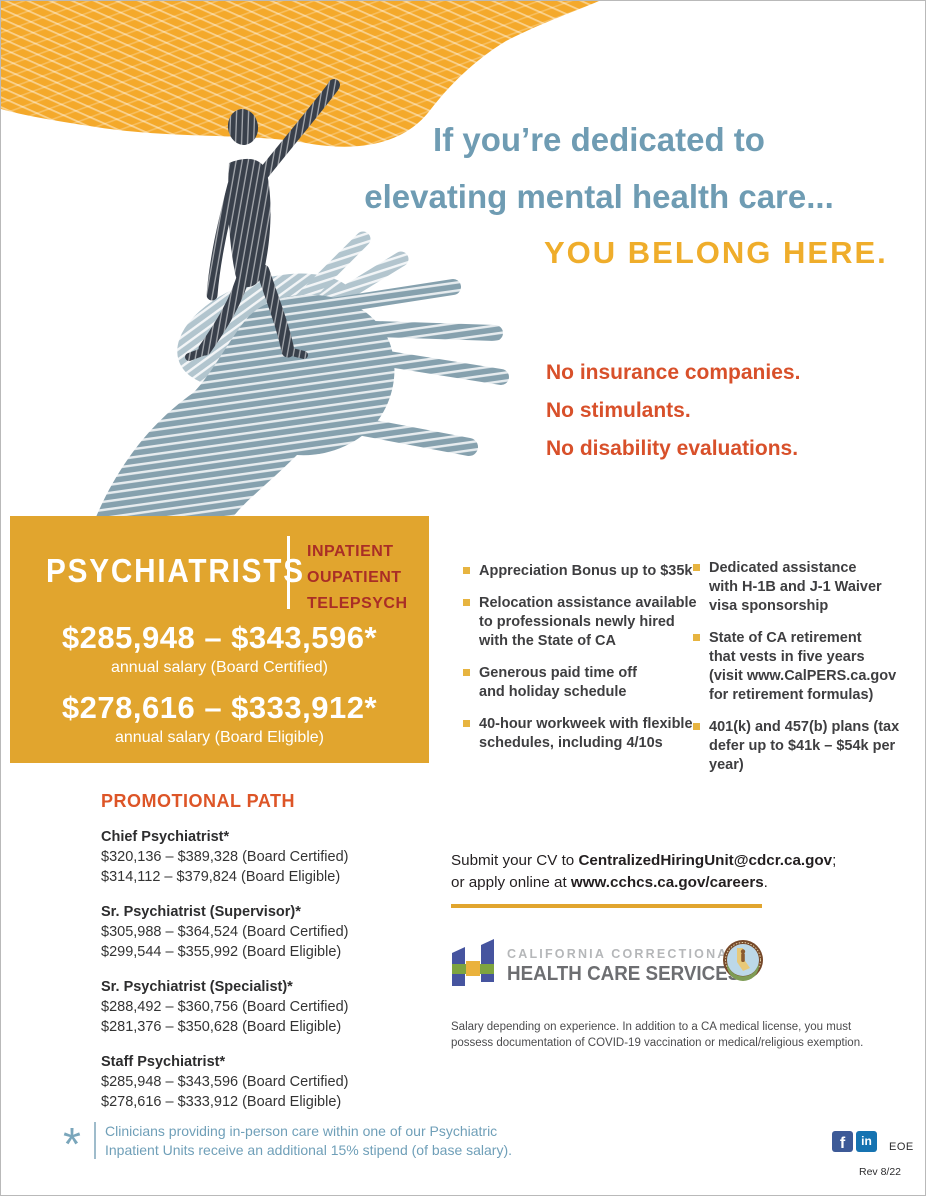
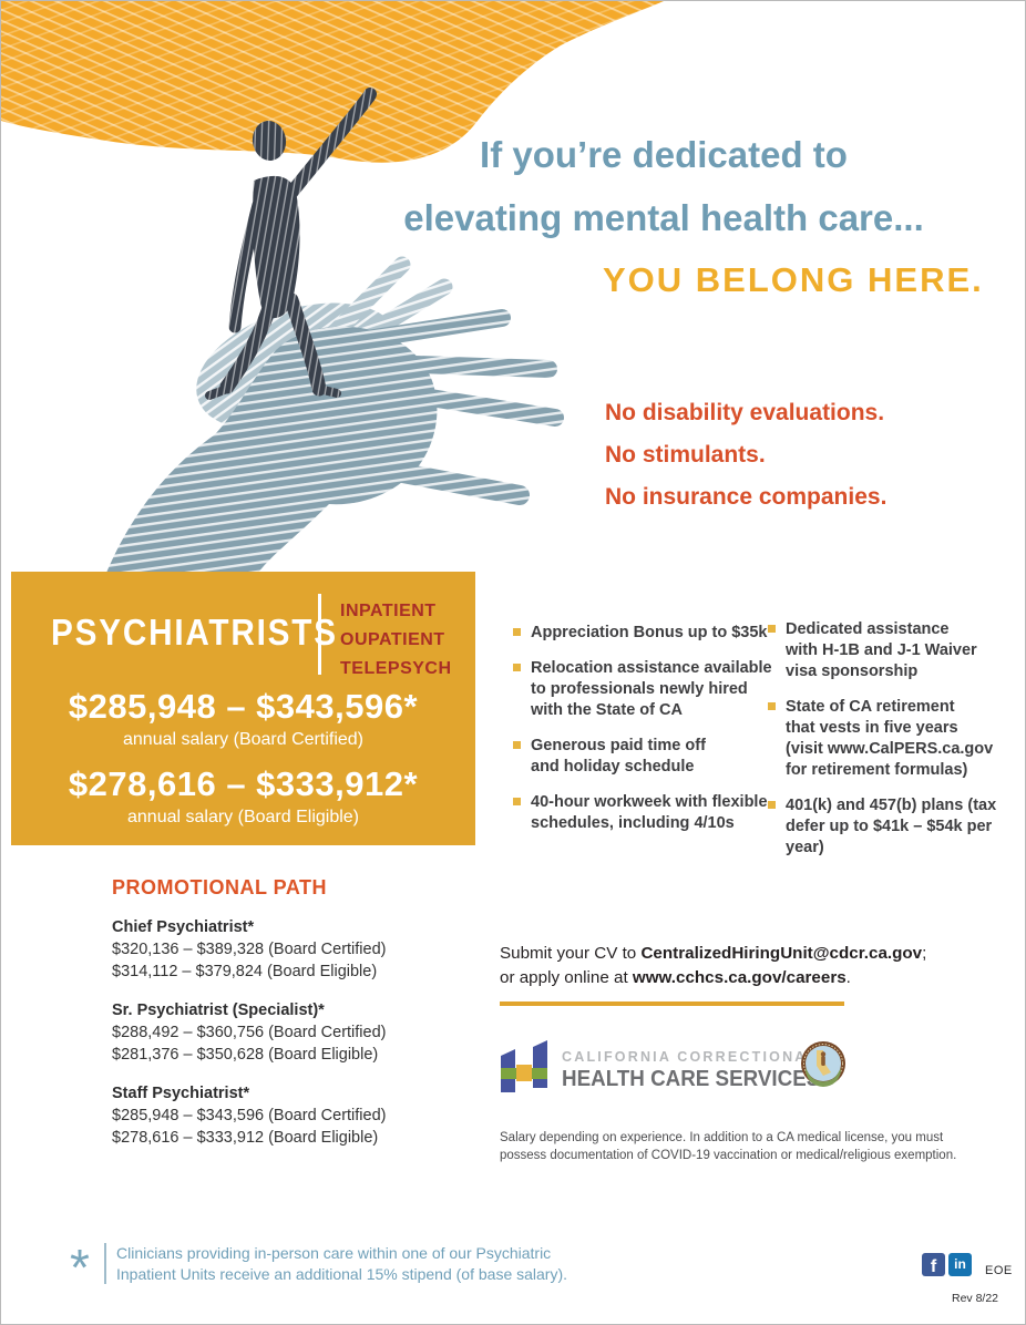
  If you’re dedicated to
  elevating mental health care...
  YOU BELONG HERE.
- No insurance companies.
+ No disability evaluations.
  No stimulants.
- No disability evaluations.
+ No insurance companies.
  PSYCHIATRISTS
  INPATIENT
  OUPATIENT
  TELEPSYCH
  $285,948 – $343,596*
  annual salary (Board Certified)
  $278,616 – $333,912*
  annual salary (Board Eligible)
  Appreciation Bonus up to $35k
  Relocation assistance available
  to professionals newly hired
  with the State of CA
  Generous paid time off
  and holiday schedule
  40-hour workweek with flexible
  schedules, including 4/10s
  Dedicated assistance
  with H-1B and J-1 Waiver
  visa sponsorship
  State of CA retirement
  that vests in five years
  (visit www.CalPERS.ca.gov
  for retirement formulas)
  401(k) and 457(b) plans (tax
  defer up to $41k – $54k per year)
  PROMOTIONAL PATH
  Chief Psychiatrist*
  $320,136 – $389,328 (Board Certified)
  $314,112 – $379,824 (Board Eligible)
- Sr. Psychiatrist (Supervisor)*
- $305,988 – $364,524 (Board Certified)
- $299,544 – $355,992 (Board Eligible)
  Sr. Psychiatrist (Specialist)*
  $288,492 – $360,756 (Board Certified)
  $281,376 – $350,628 (Board Eligible)
  Staff Psychiatrist*
  $285,948 – $343,596 (Board Certified)
  $278,616 – $333,912 (Board Eligible)
  Submit your CV to CentralizedHiringUnit@cdcr.ca.gov;
  or apply online at www.cchcs.ca.gov/careers.
  CALIFORNIA CORRECTIONA
  HEALTH CARE SERVICE
  Salary depending on experience. In addition to a CA medical license, you must
  possess documentation of COVID-19 vaccination or medical/religious exemption.
  *
  Clinicians providing in-person care within one of our Psychiatric
  Inpatient Units receive an additional 15% stipend (of base salary).
  f
  in
  EOE
  Rev 8/22
